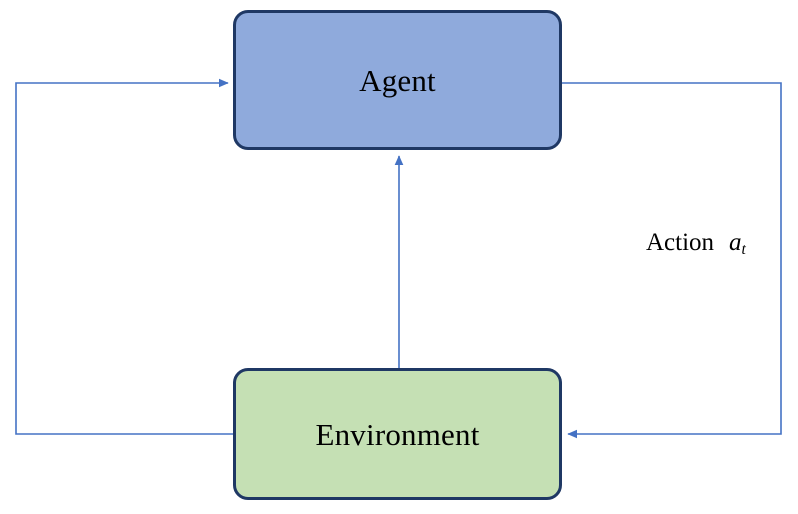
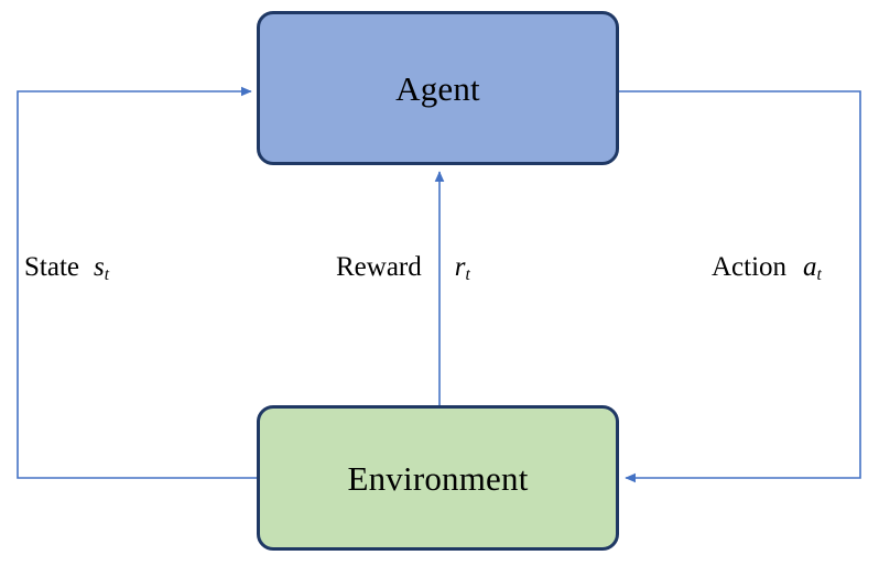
  Agent
  Environment
+ State st
+ Reward rt
  Action at
